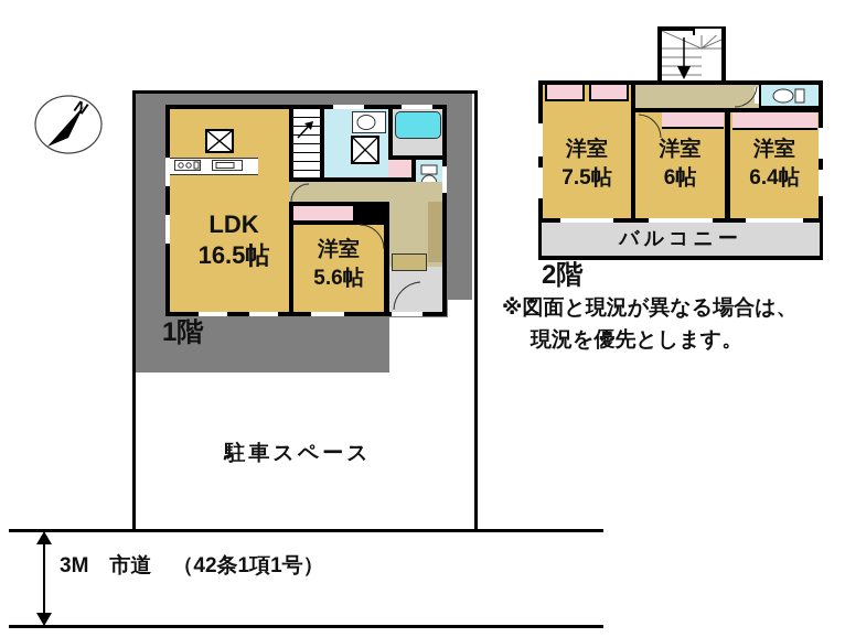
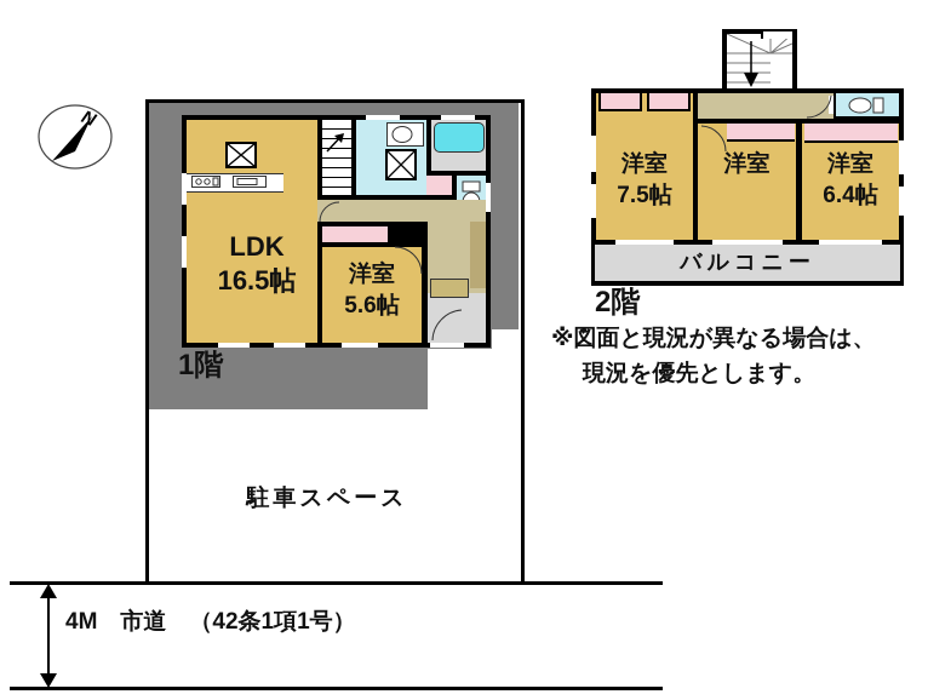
  LDK
  16.5帖
  洋室
  5.6帖
  1階
  駐車スペース
- 3M 市道 （42条1項1号）
+ 4M 市道 （42条1項1号）
  バルコニー
  洋室
  7.5帖
  洋室
- 6帖
  洋室
  6.4帖
  2階
  ※図面と現況が異なる場合は、
  現況を優先とします。
